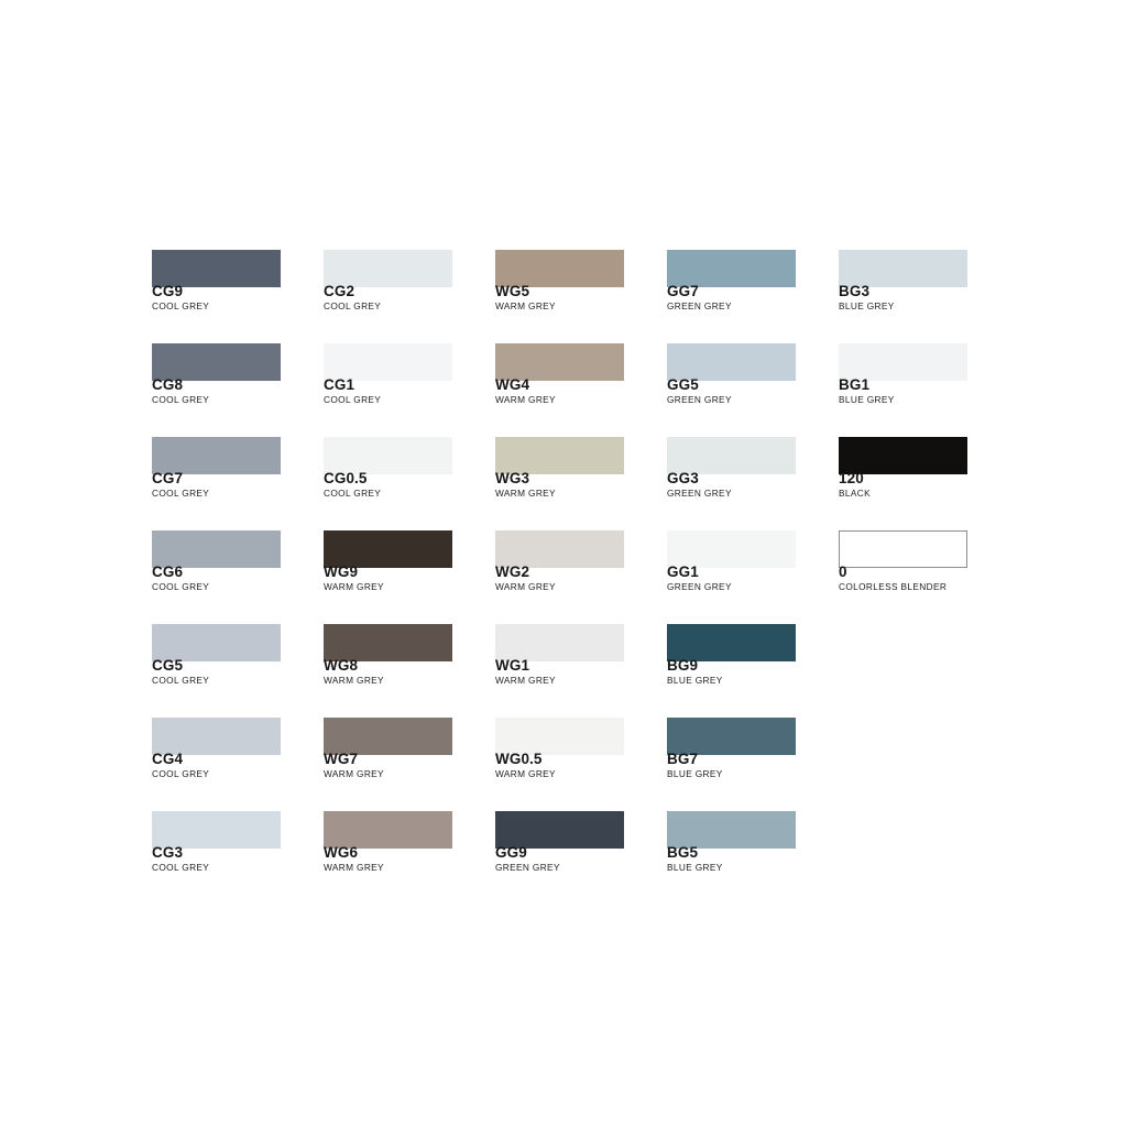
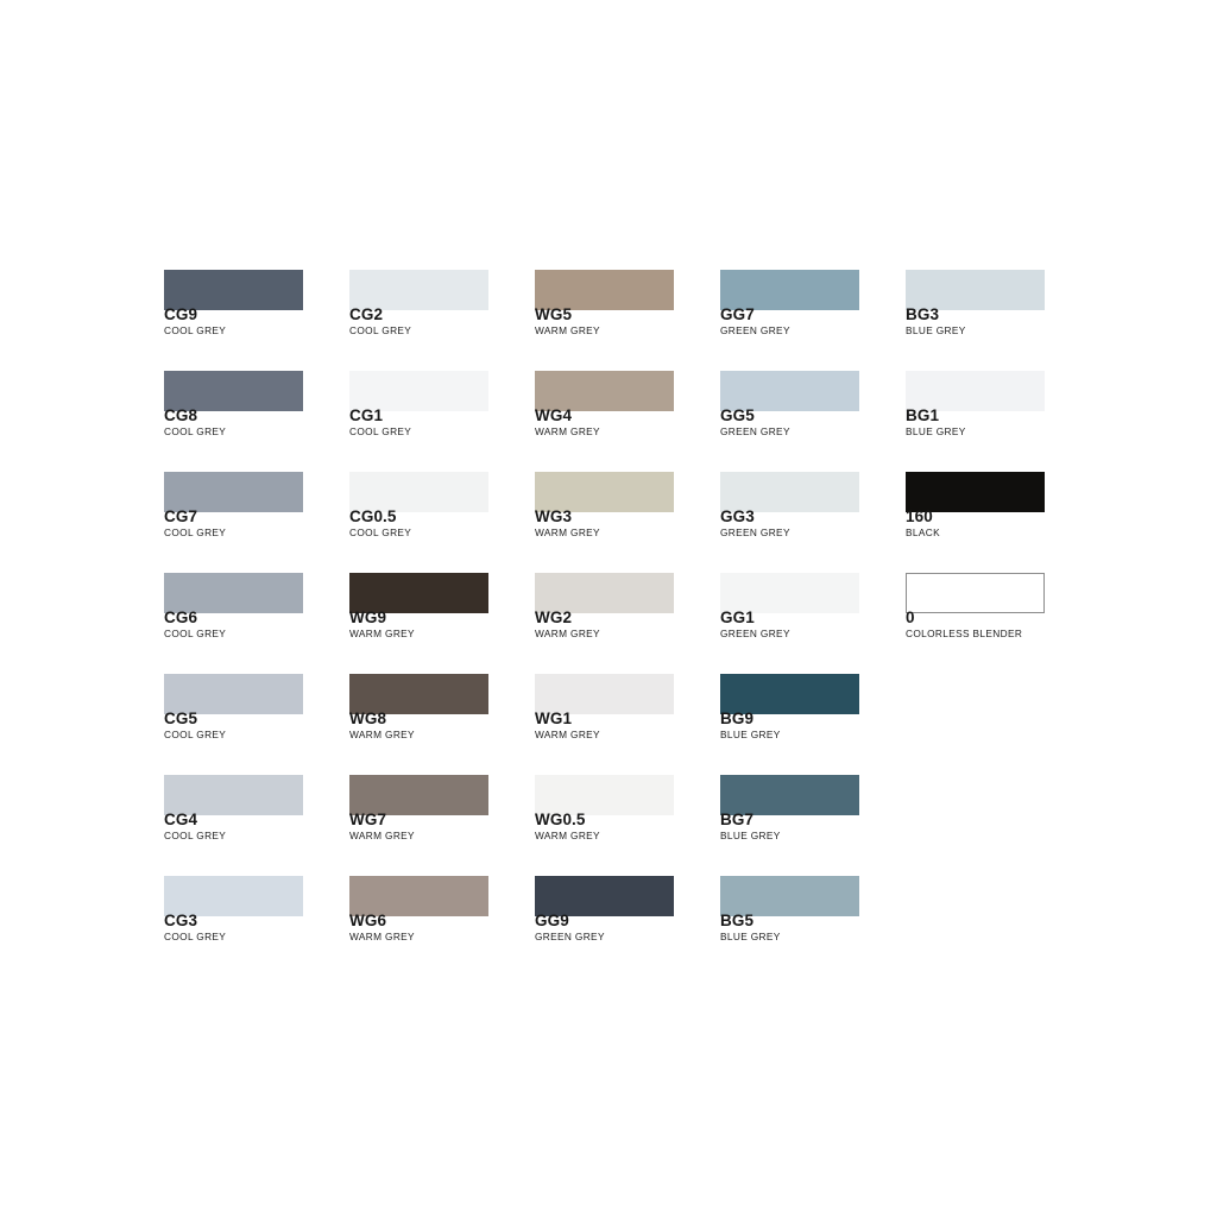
  CG9
  COOL GREY
  CG8
  COOL GREY
  CG7
  COOL GREY
  CG6
  COOL GREY
  CG5
  COOL GREY
  CG4
  COOL GREY
  CG3
  COOL GREY
  CG2
  COOL GREY
  CG1
  COOL GREY
  CG0.5
  COOL GREY
  WG9
  WARM GREY
  WG8
  WARM GREY
  WG7
  WARM GREY
  WG6
  WARM GREY
  WG5
  WARM GREY
  WG4
  WARM GREY
  WG3
  WARM GREY
  WG2
  WARM GREY
  WG1
  WARM GREY
  WG0.5
  WARM GREY
  GG9
  GREEN GREY
  GG7
  GREEN GREY
  GG5
  GREEN GREY
  GG3
  GREEN GREY
  GG1
  GREEN GREY
  BG9
  BLUE GREY
  BG7
  BLUE GREY
  BG5
  BLUE GREY
  BG3
  BLUE GREY
  BG1
  BLUE GREY
- 120
+ 160
  BLACK
  0
  COLORLESS BLENDER
